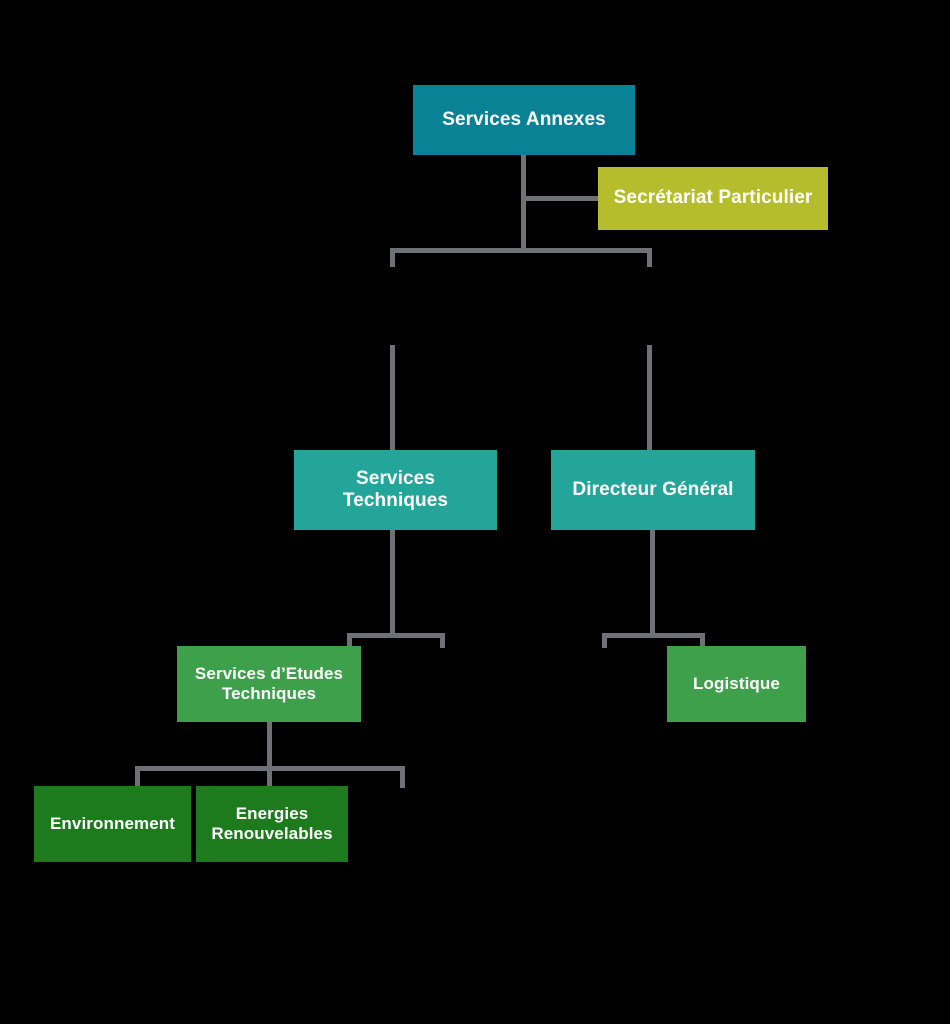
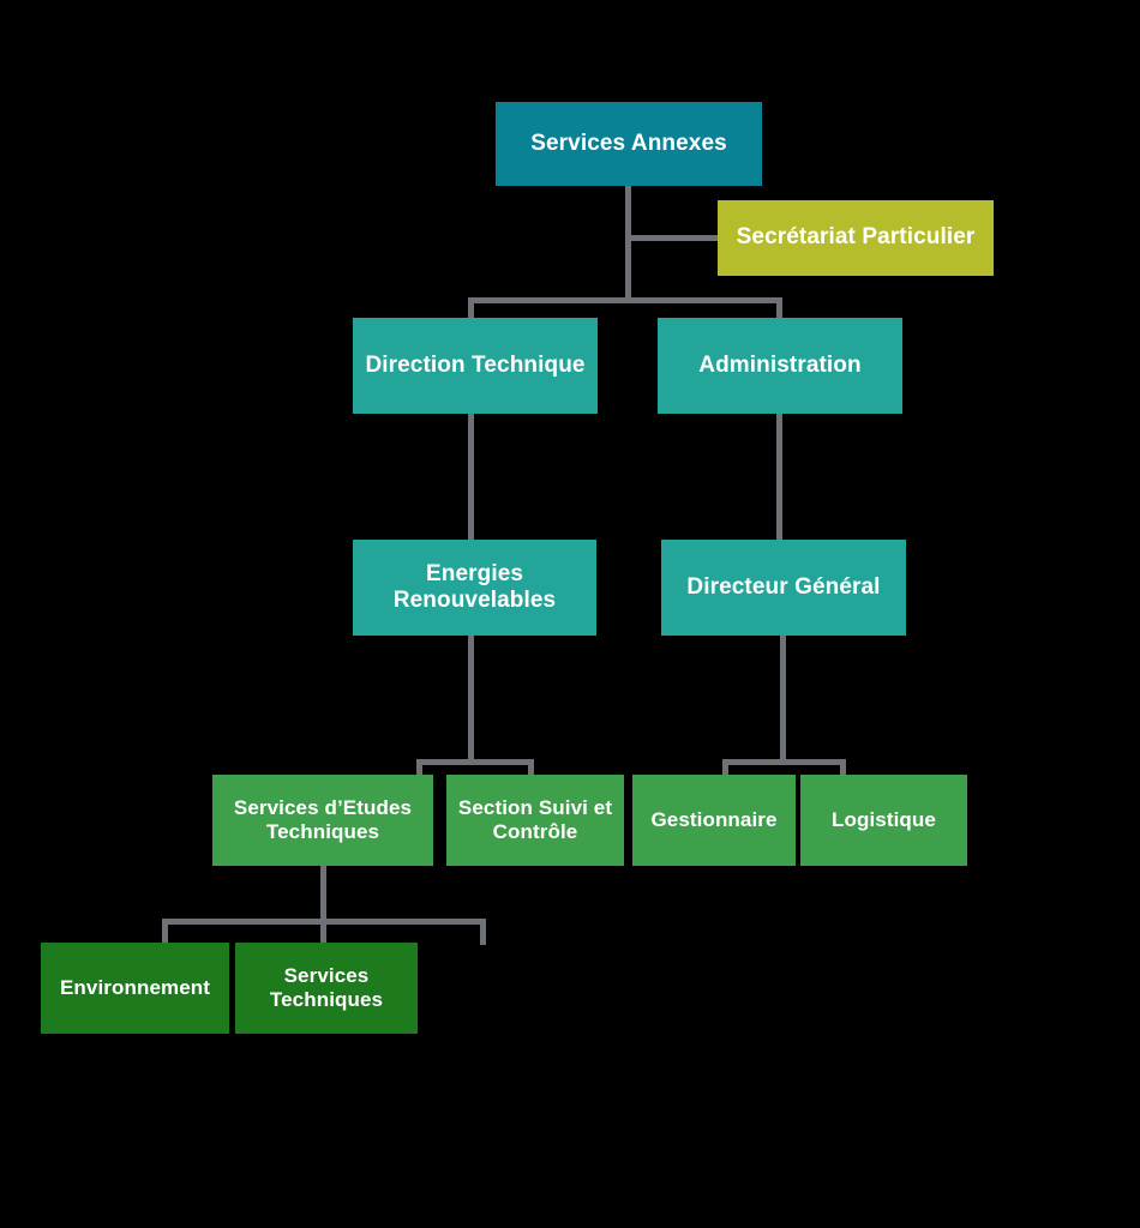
  Services Annexes
  Secrétariat Particulier
+ Direction Technique
+ Administration
- Services Techniques
+ Energies Renouvelables
  Directeur Général
  Services d’Etudes Techniques
+ Section Suivi et Contrôle
+ Gestionnaire
  Logistique
  Environnement
- Energies Renouvelables
+ Services Techniques
